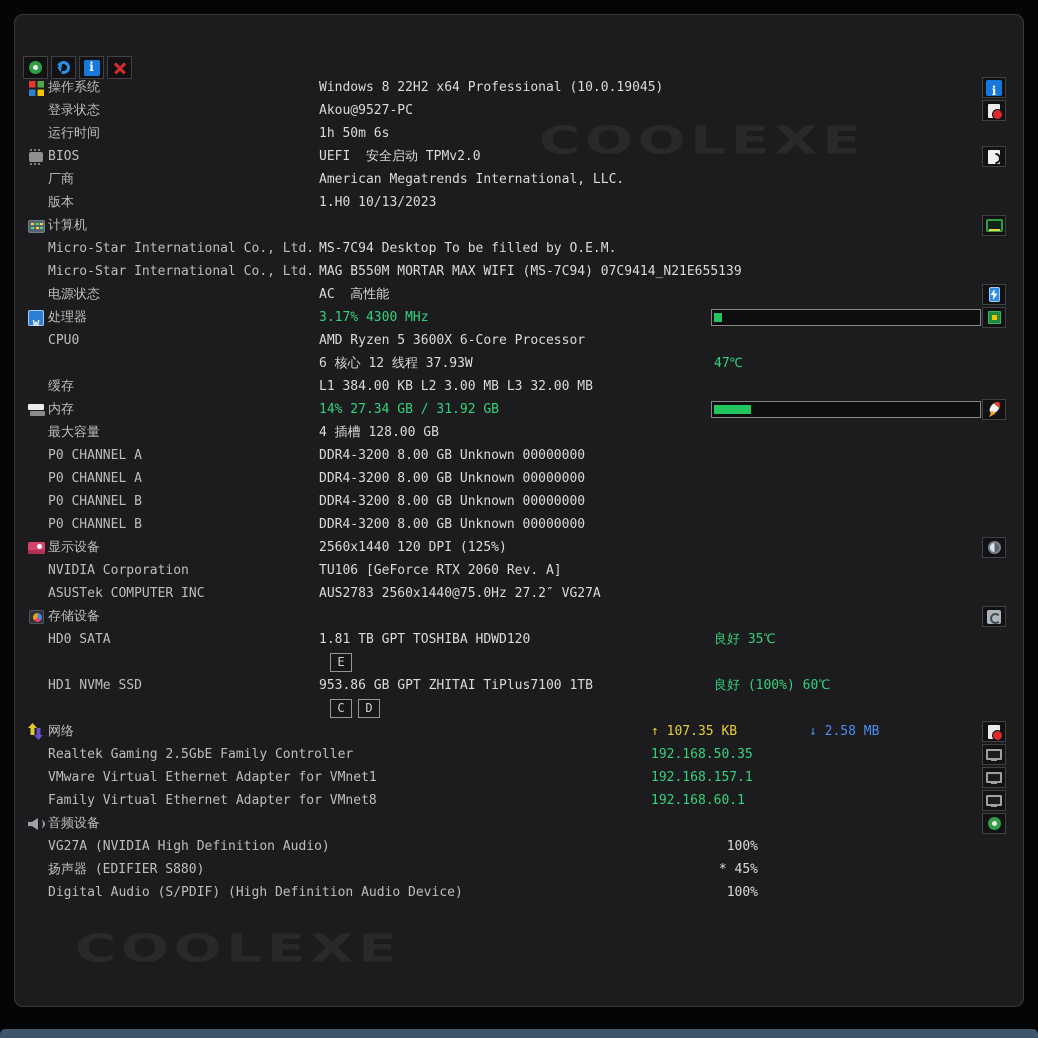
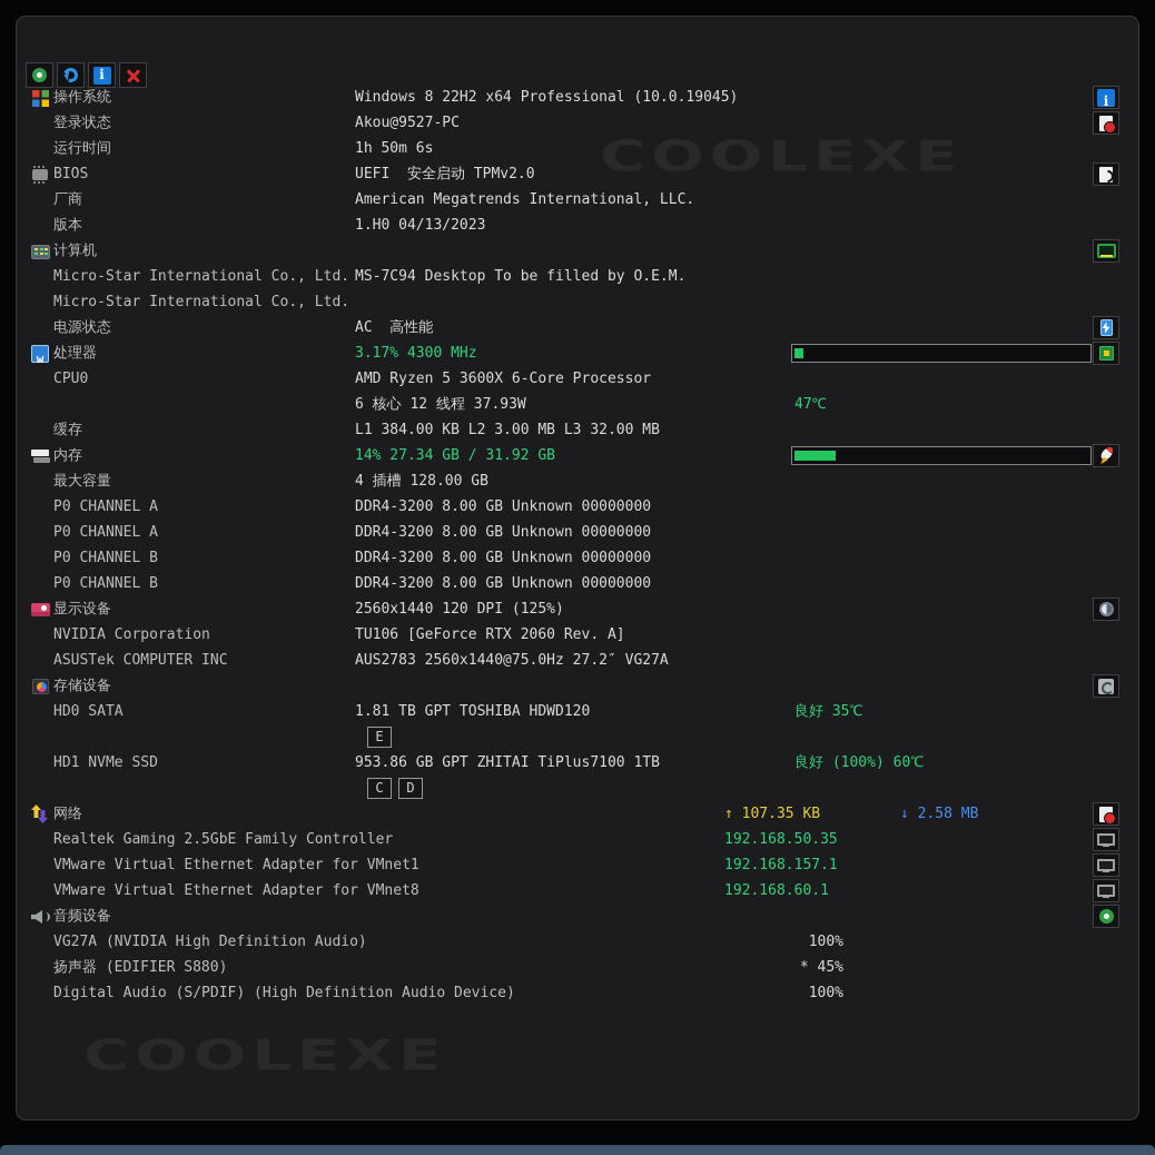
  操作系统
  Windows 8 22H2 x64 Professional (10.0.19045)
  登录状态
  Akou@9527-PC
  运行时间
  1h 50m 6s
  BIOS
  UEFI 安全启动 TPMv2.0
  厂商
  American Megatrends International, LLC.
  版本
- 1.H0 10/13/2023
+ 1.H0 04/13/2023
  计算机
  Micro-Star International Co., Ltd.
  MS-7C94 Desktop To be filled by O.E.M.
  Micro-Star International Co., Ltd.
- MAG B550M MORTAR MAX WIFI (MS-7C94) 07C9414_N21E655139
  电源状态
  AC 高性能
  处理器
  3.17% 4300 MHz
  CPU0
  AMD Ryzen 5 3600X 6-Core Processor
  6 核心 12 线程 37.93W
  47℃
  缓存
  L1 384.00 KB L2 3.00 MB L3 32.00 MB
  内存
  14% 27.34 GB / 31.92 GB
  最大容量
  4 插槽 128.00 GB
  P0 CHANNEL A
  DDR4-3200 8.00 GB Unknown 00000000
  P0 CHANNEL A
  DDR4-3200 8.00 GB Unknown 00000000
  P0 CHANNEL B
  DDR4-3200 8.00 GB Unknown 00000000
  P0 CHANNEL B
  DDR4-3200 8.00 GB Unknown 00000000
  显示设备
  2560x1440 120 DPI (125%)
  NVIDIA Corporation
  TU106 [GeForce RTX 2060 Rev. A]
  ASUSTek COMPUTER INC
  AUS2783 2560x1440@75.0Hz 27.2″ VG27A
  存储设备
  HD0 SATA
  1.81 TB GPT TOSHIBA HDWD120
  良好 35℃
  E
  HD1 NVMe SSD
  953.86 GB GPT ZHITAI TiPlus7100 1TB
  良好 (100%) 60℃
  C
  D
  网络
  ↑ 107.35 KB
  ↓ 2.58 MB
  Realtek Gaming 2.5GbE Family Controller
  192.168.50.35
  VMware Virtual Ethernet Adapter for VMnet1
  192.168.157.1
- Family Virtual Ethernet Adapter for VMnet8
+ VMware Virtual Ethernet Adapter for VMnet8
  192.168.60.1
  音频设备
  VG27A (NVIDIA High Definition Audio)
  100%
  扬声器 (EDIFIER S880)
  * 45%
  Digital Audio (S/PDIF) (High Definition Audio Device)
  100%
